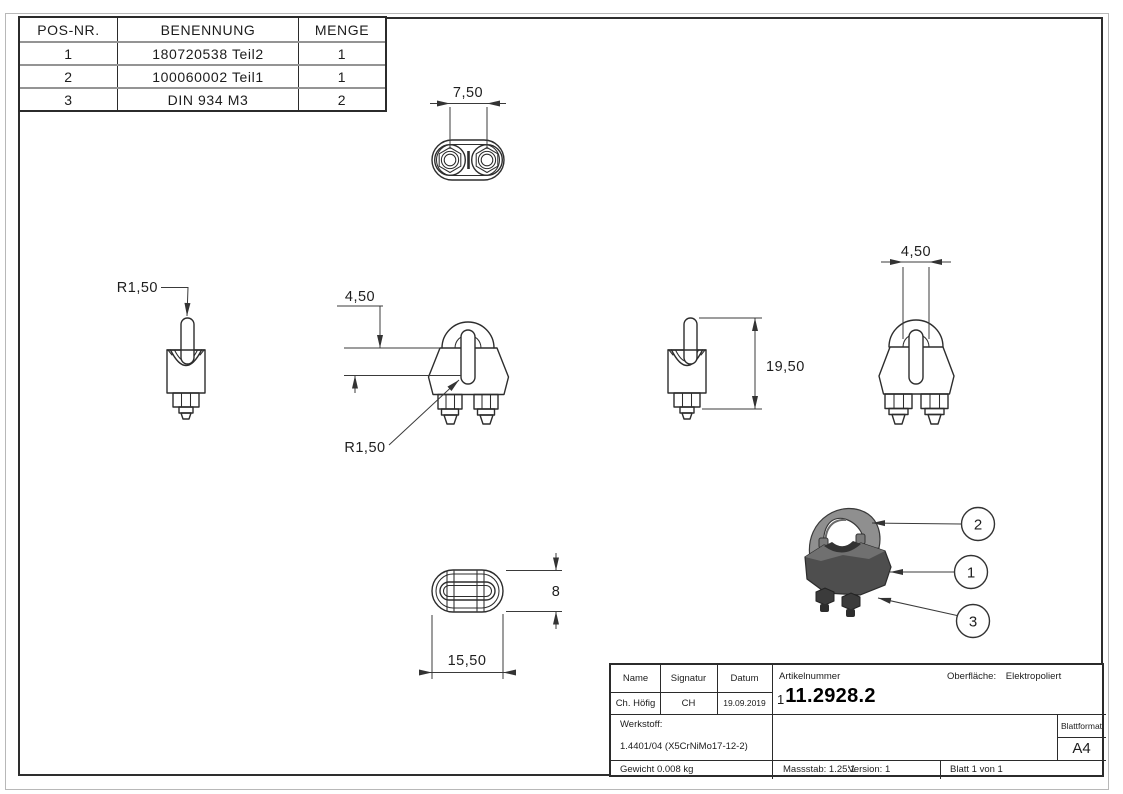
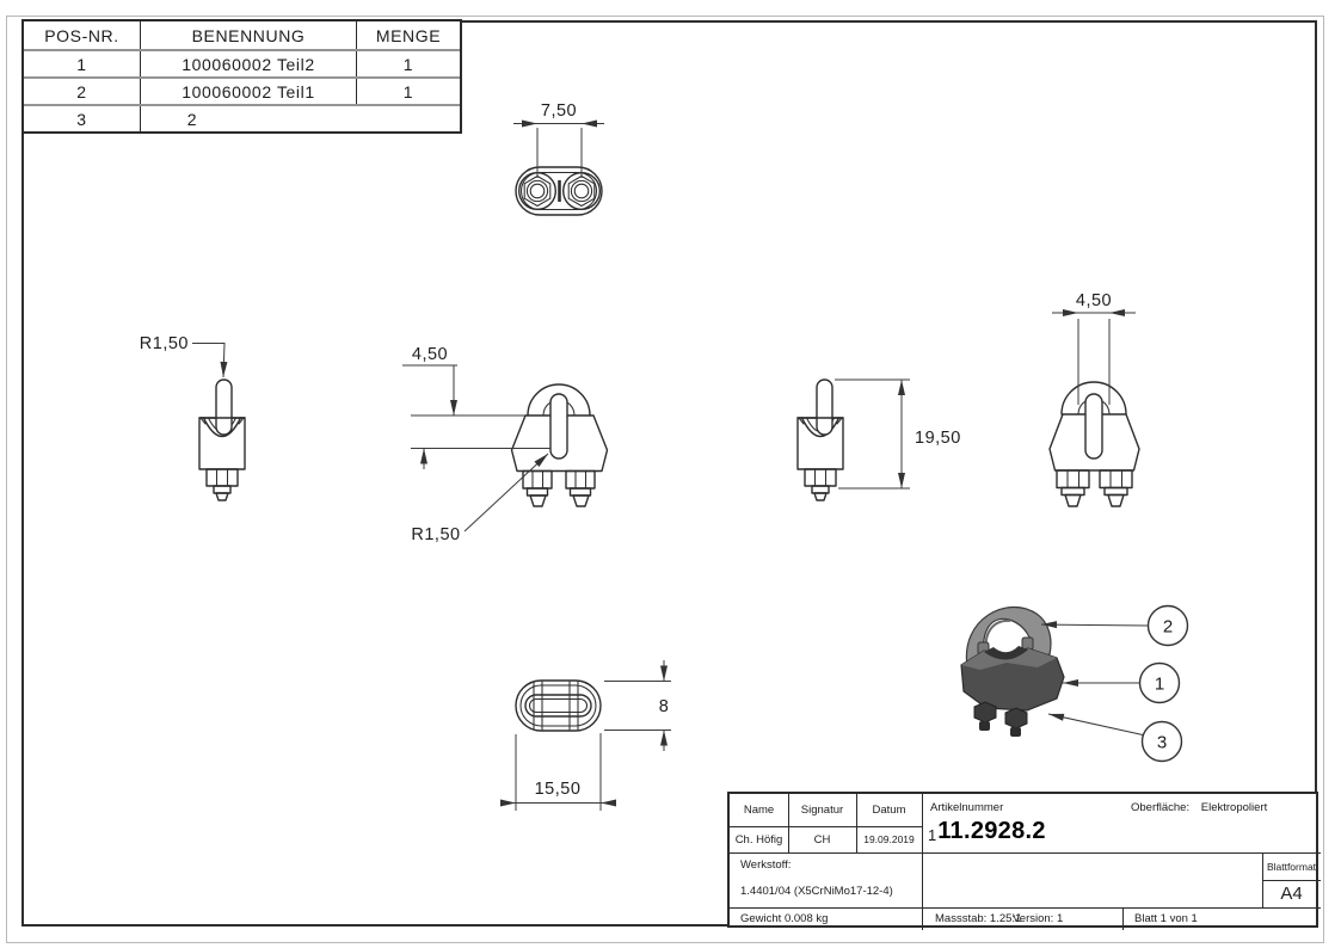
  POS-NR.
  BENENNUNG
  MENGE
  1
- 180720538 Teil2
+ 100060002 Teil2
  1
  2
  100060002 Teil1
  1
  3
- DIN 934 M3
  2
  7,50
  R1,50
  4,50
  R1,50
  19,50
  4,50
  8
  15,50
  2
  1
  3
  Name
  Signatur
  Datum
  Ch. Höfig
  CH
  19.09.2019
  Artikelnummer
  1
  11.2928.2
  Oberfläche: Elektropoliert
  Werkstoff:
- 1.4401/04 (X5CrNiMo17-12-2)
+ 1.4401/04 (X5CrNiMo17-12-4)
  Blattformat
  A4
  Gewicht 0.008 kg
  Massstab: 1.25:1
  Version: 1
  Blatt 1 von 1
